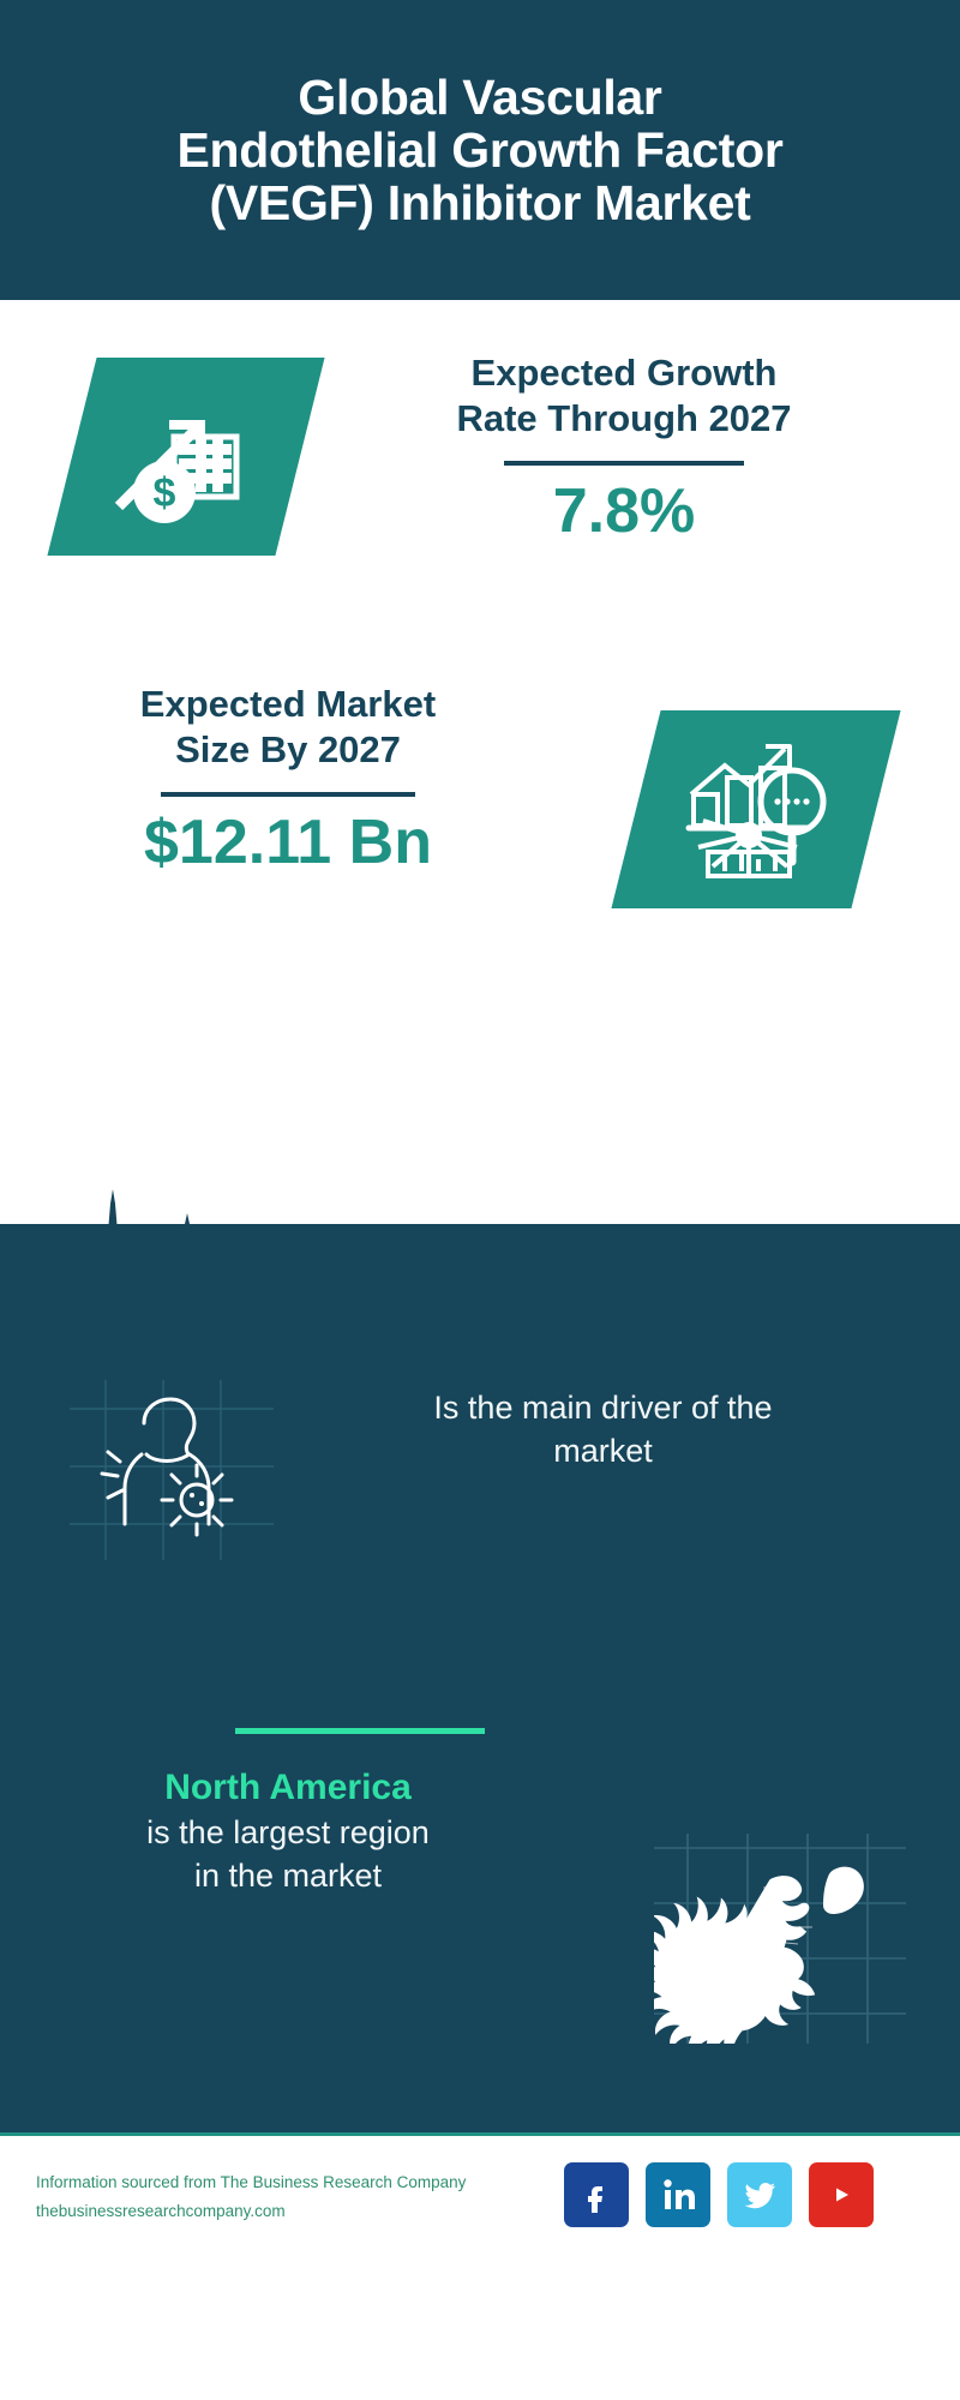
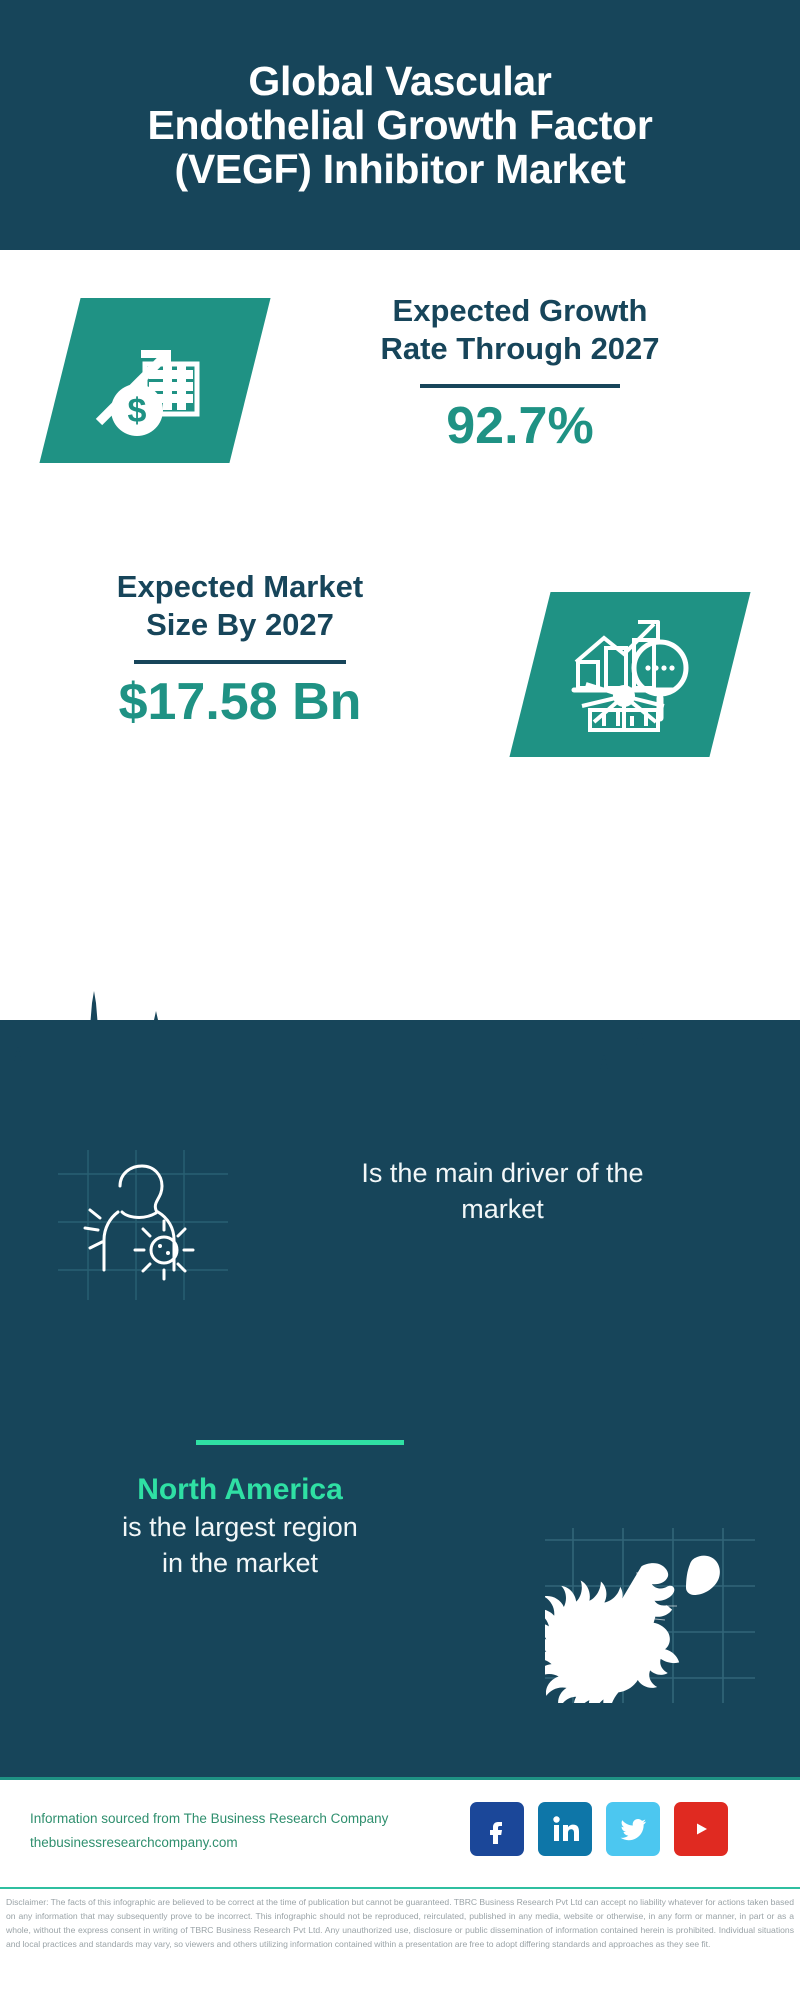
  Global Vascular
  Endothelial Growth Factor
  (VEGF) Inhibitor Market
  Expected Growth
  Rate Through 2027
- 7.8%
+ 92.7%
  Expected Market
  Size By 2027
- $12.11 Bn
+ $17.58 Bn
  Is the main driver of the
  market
  North America
  is the largest region
  in the market
  Information sourced from The Business Research Company
  thebusinessresearchcompany.com
+ Disclaimer: The facts of this infographic are believed to be correct at the time of publication but cannot be guaranteed. TBRC Business Research Pvt Ltd can accept no liability whatever for actions taken based on any information that may subsequently prove to be incorrect. This infographic should not be reproduced, reirculated, published in any media, website or otherwise, in any form or manner, in part or as a whole, without the express consent in writing of TBRC Business Research Pvt Ltd. Any unauthorized use, disclosure or public dissemination of information contained herein is prohibited. Individual situations and local practices and standards may vary, so viewers and others utilizing information contained within a presentation are free to adopt differing standards and approaches as they see fit.
